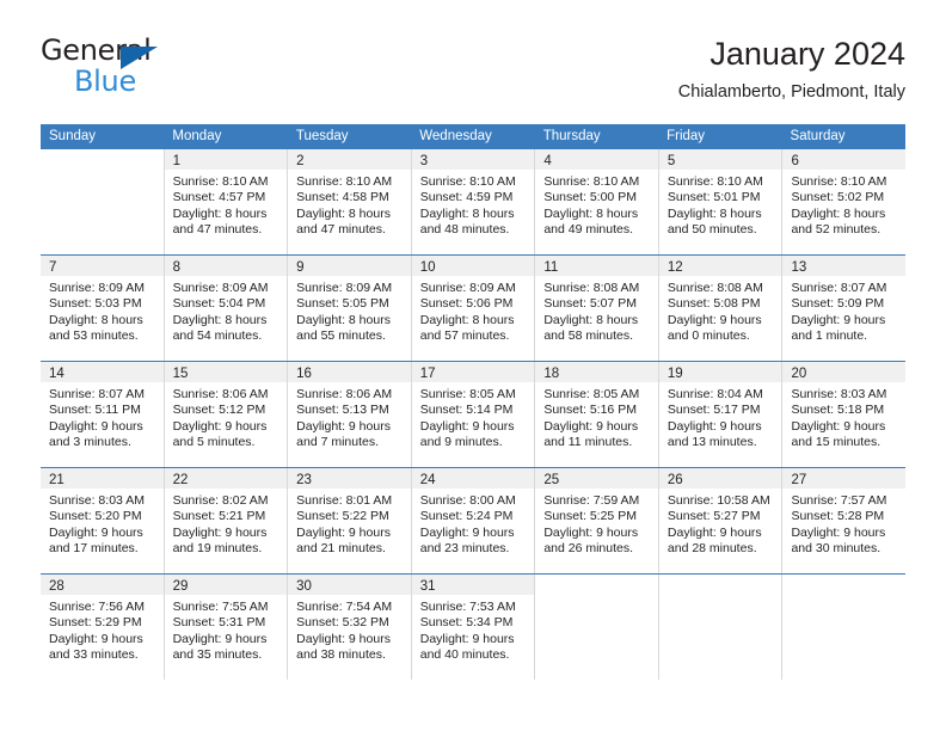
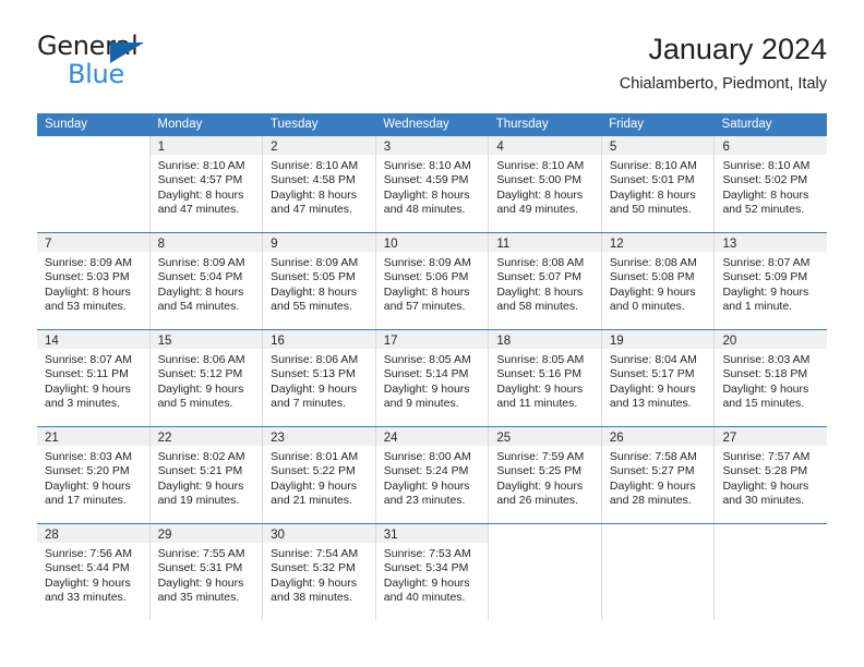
  General
  Blue
  January 2024
  Chialamberto, Piedmont, Italy
  Sunday
  Monday
  Tuesday
  Wednesday
  Thursday
  Friday
  Saturday
  1
  Sunrise: 8:10 AM
  Sunset: 4:57 PM
  Daylight: 8 hours and 47 minutes.
  2
  Sunrise: 8:10 AM
  Sunset: 4:58 PM
  Daylight: 8 hours and 47 minutes.
  3
  Sunrise: 8:10 AM
  Sunset: 4:59 PM
  Daylight: 8 hours and 48 minutes.
  4
  Sunrise: 8:10 AM
  Sunset: 5:00 PM
  Daylight: 8 hours and 49 minutes.
  5
  Sunrise: 8:10 AM
  Sunset: 5:01 PM
  Daylight: 8 hours and 50 minutes.
  6
  Sunrise: 8:10 AM
  Sunset: 5:02 PM
  Daylight: 8 hours and 52 minutes.
  7
  Sunrise: 8:09 AM
  Sunset: 5:03 PM
  Daylight: 8 hours and 53 minutes.
  8
  Sunrise: 8:09 AM
  Sunset: 5:04 PM
  Daylight: 8 hours and 54 minutes.
  9
  Sunrise: 8:09 AM
  Sunset: 5:05 PM
  Daylight: 8 hours and 55 minutes.
  10
  Sunrise: 8:09 AM
  Sunset: 5:06 PM
  Daylight: 8 hours and 57 minutes.
  11
  Sunrise: 8:08 AM
  Sunset: 5:07 PM
  Daylight: 8 hours and 58 minutes.
  12
  Sunrise: 8:08 AM
  Sunset: 5:08 PM
  Daylight: 9 hours and 0 minutes.
  13
  Sunrise: 8:07 AM
  Sunset: 5:09 PM
  Daylight: 9 hours and 1 minute.
  14
  Sunrise: 8:07 AM
  Sunset: 5:11 PM
  Daylight: 9 hours and 3 minutes.
  15
  Sunrise: 8:06 AM
  Sunset: 5:12 PM
  Daylight: 9 hours and 5 minutes.
  16
  Sunrise: 8:06 AM
  Sunset: 5:13 PM
  Daylight: 9 hours and 7 minutes.
  17
  Sunrise: 8:05 AM
  Sunset: 5:14 PM
  Daylight: 9 hours and 9 minutes.
  18
  Sunrise: 8:05 AM
  Sunset: 5:16 PM
  Daylight: 9 hours and 11 minutes.
  19
  Sunrise: 8:04 AM
  Sunset: 5:17 PM
  Daylight: 9 hours and 13 minutes.
  20
  Sunrise: 8:03 AM
  Sunset: 5:18 PM
  Daylight: 9 hours and 15 minutes.
  21
  Sunrise: 8:03 AM
  Sunset: 5:20 PM
  Daylight: 9 hours and 17 minutes.
  22
  Sunrise: 8:02 AM
  Sunset: 5:21 PM
  Daylight: 9 hours and 19 minutes.
  23
  Sunrise: 8:01 AM
  Sunset: 5:22 PM
  Daylight: 9 hours and 21 minutes.
  24
  Sunrise: 8:00 AM
  Sunset: 5:24 PM
  Daylight: 9 hours and 23 minutes.
  25
  Sunrise: 7:59 AM
  Sunset: 5:25 PM
  Daylight: 9 hours and 26 minutes.
  26
- Sunrise: 10:58 AM
+ Sunrise: 7:58 AM
  Sunset: 5:27 PM
  Daylight: 9 hours and 28 minutes.
  27
  Sunrise: 7:57 AM
  Sunset: 5:28 PM
  Daylight: 9 hours and 30 minutes.
  28
  Sunrise: 7:56 AM
- Sunset: 5:29 PM
+ Sunset: 5:44 PM
  Daylight: 9 hours and 33 minutes.
  29
  Sunrise: 7:55 AM
  Sunset: 5:31 PM
  Daylight: 9 hours and 35 minutes.
  30
  Sunrise: 7:54 AM
  Sunset: 5:32 PM
  Daylight: 9 hours and 38 minutes.
  31
  Sunrise: 7:53 AM
  Sunset: 5:34 PM
  Daylight: 9 hours and 40 minutes.
